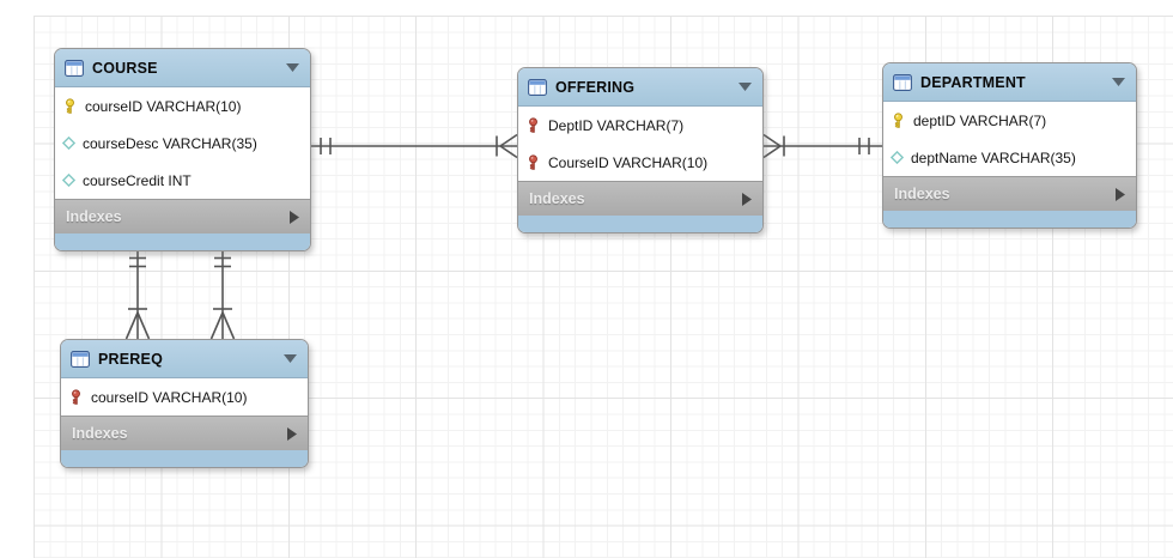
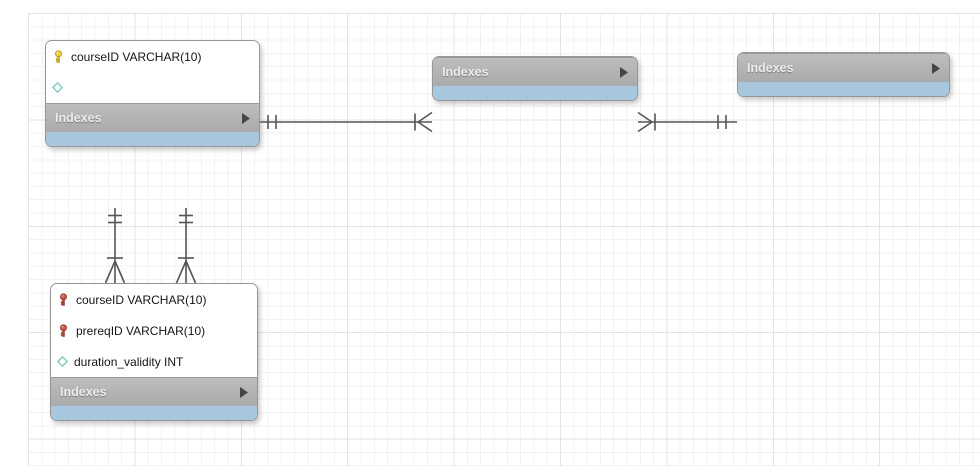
- COURSE
  courseID VARCHAR(10)
- courseDesc VARCHAR(35)
- courseCredit INT
  Indexes
- OFFERING
- DeptID VARCHAR(7)
- CourseID VARCHAR(10)
  Indexes
- DEPARTMENT
- deptID VARCHAR(7)
- deptName VARCHAR(35)
  Indexes
- PREREQ
  courseID VARCHAR(10)
+ prereqID VARCHAR(10)
+ duration_validity INT
  Indexes
